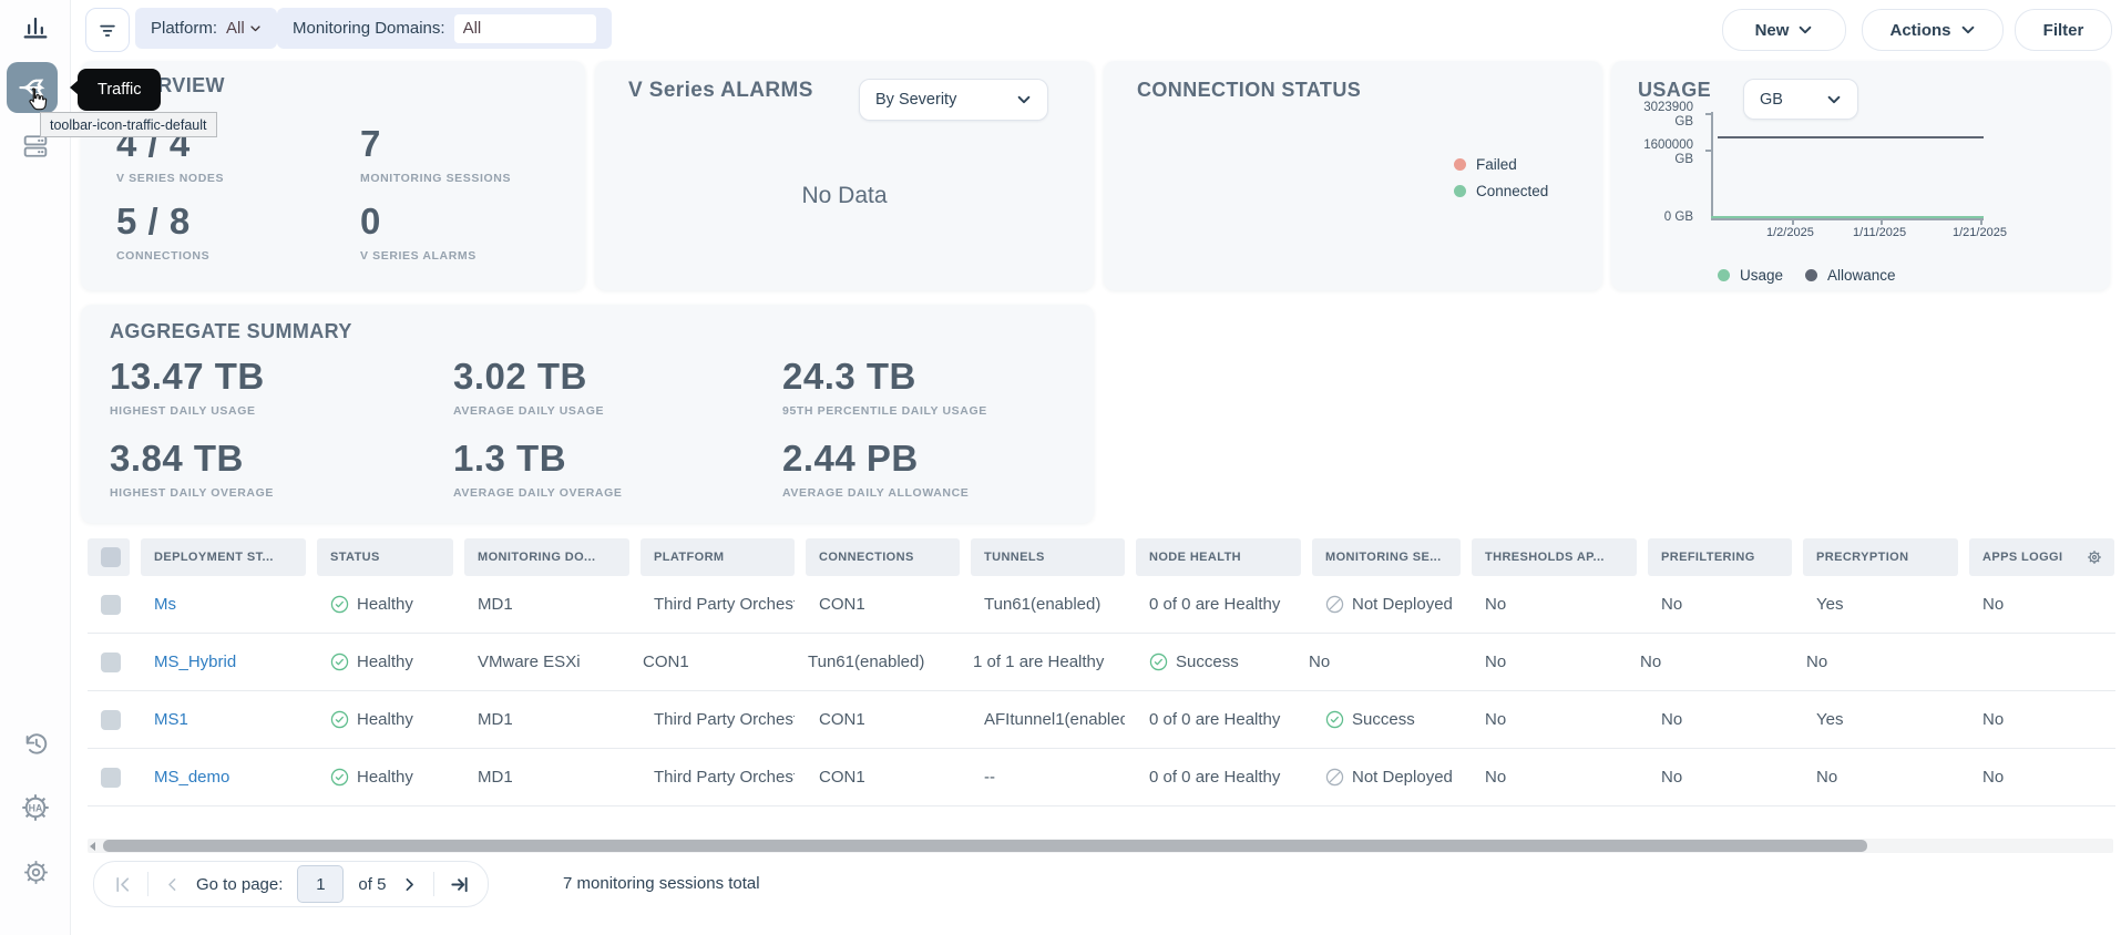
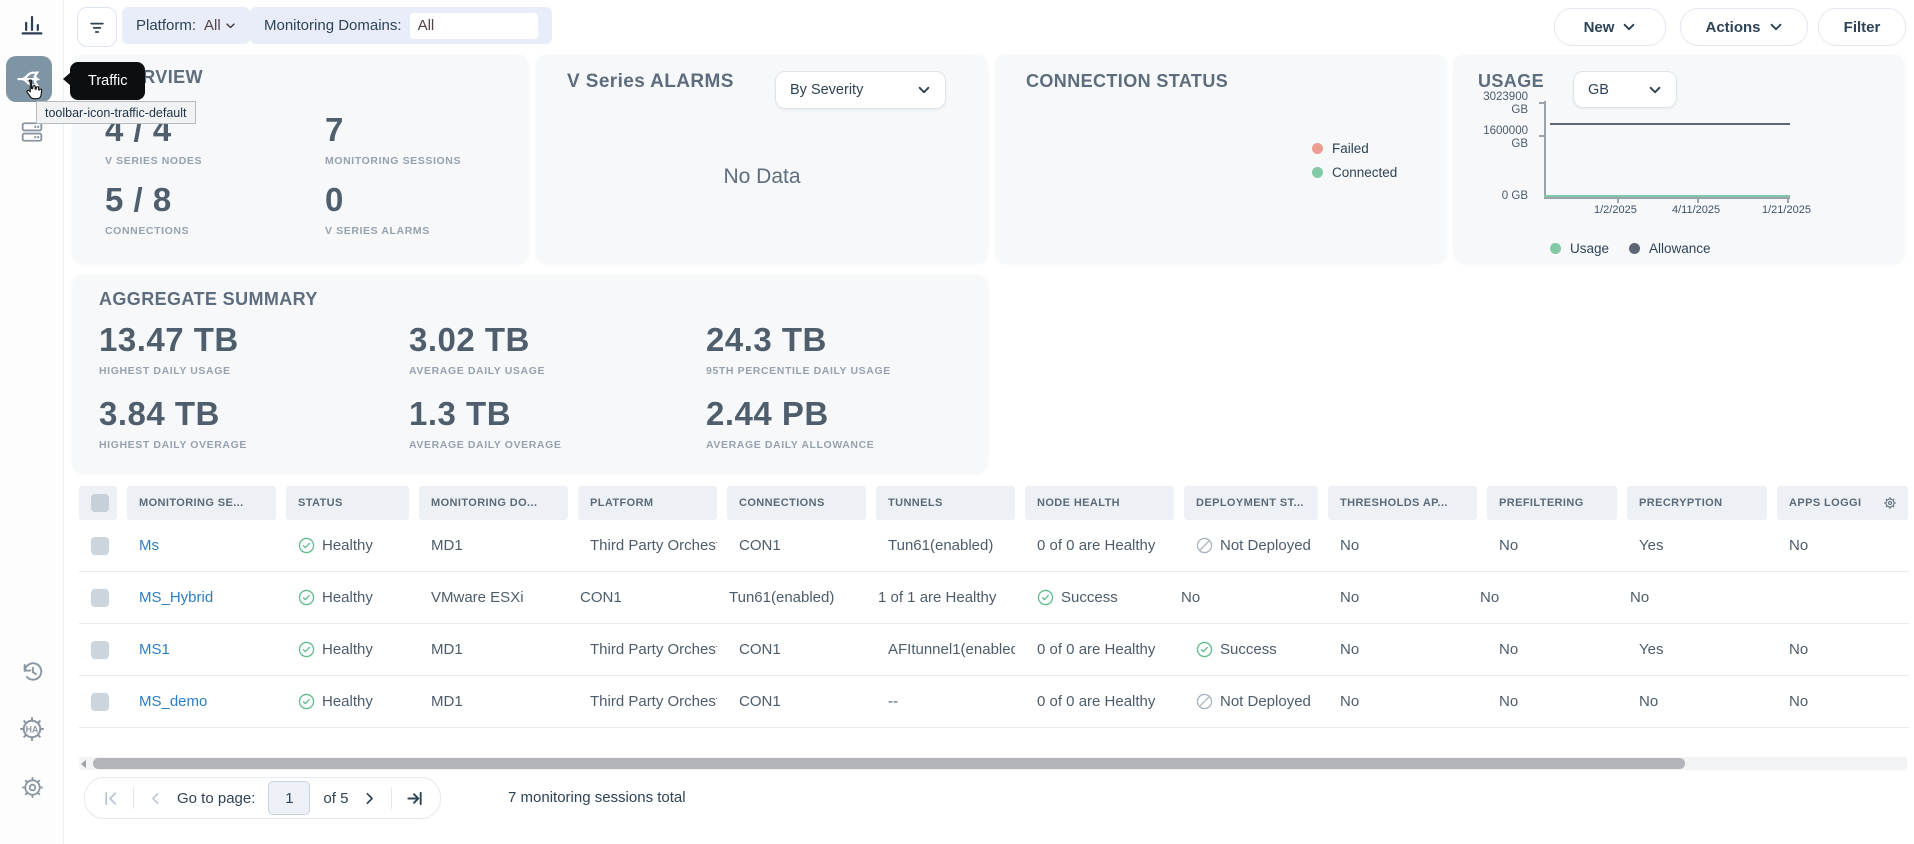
  HA
  Platform:
  All
  Monitoring Domains:
  All
  New
  Actions
  Filter
  4 / 4
  V SERIES NODES
  7
  MONITORING SESSIONS
  5 / 8
  CONNECTIONS
  0
  V SERIES ALARMS
  V Series ALARMS
  By Severity
  No Data
  CONNECTION STATUS
  Failed
  Connected
  USAGE
  GB
  3023900
  GB
  1600000
  GB
  0 GB
  1/2/2025
- 1/11/2025
+ 4/11/2025
  1/21/2025
  Usage
  Allowance
  AGGREGATE SUMMARY
  13.47 TB
  HIGHEST DAILY USAGE
  3.02 TB
  AVERAGE DAILY USAGE
  24.3 TB
  95TH PERCENTILE DAILY USAGE
  3.84 TB
  HIGHEST DAILY OVERAGE
  1.3 TB
  AVERAGE DAILY OVERAGE
  2.44 PB
  AVERAGE DAILY ALLOWANCE
- DEPLOYMENT ST...
+ MONITORING SE...
  STATUS
  MONITORING DO...
  PLATFORM
  CONNECTIONS
  TUNNELS
  NODE HEALTH
- MONITORING SE...
+ DEPLOYMENT ST...
  THRESHOLDS AP...
  PREFILTERING
  PRECRYPTION
  APPS LOGGI
  Ms
  Healthy
  MD1
  CON1
  Tun61(enabled)
  0 of 0 are Healthy
  Not Deployed
  No
  No
  Yes
  No
  MS_Hybrid
  Healthy
  VMware ESXi
  CON1
  Tun61(enabled)
  1 of 1 are Healthy
  Success
  No
  No
  No
  No
  MS1
  Healthy
  MD1
  CON1
  AFItunnel1(enabled
  0 of 0 are Healthy
  Success
  No
  No
  Yes
  No
  MS_demo
  Healthy
  MD1
  CON1
  --
  0 of 0 are Healthy
  Not Deployed
  No
  No
  No
  No
  Go to page:
  1
  of 5
  7 monitoring sessions total
  Traffic
  toolbar-icon-traffic-default
